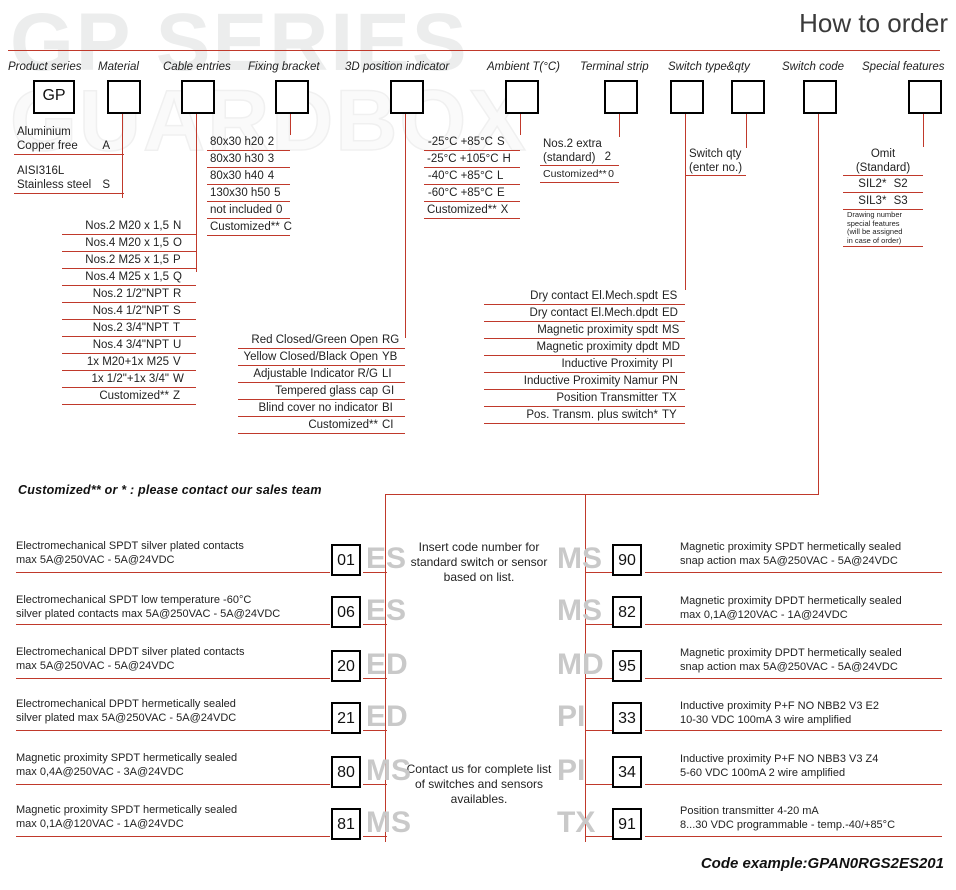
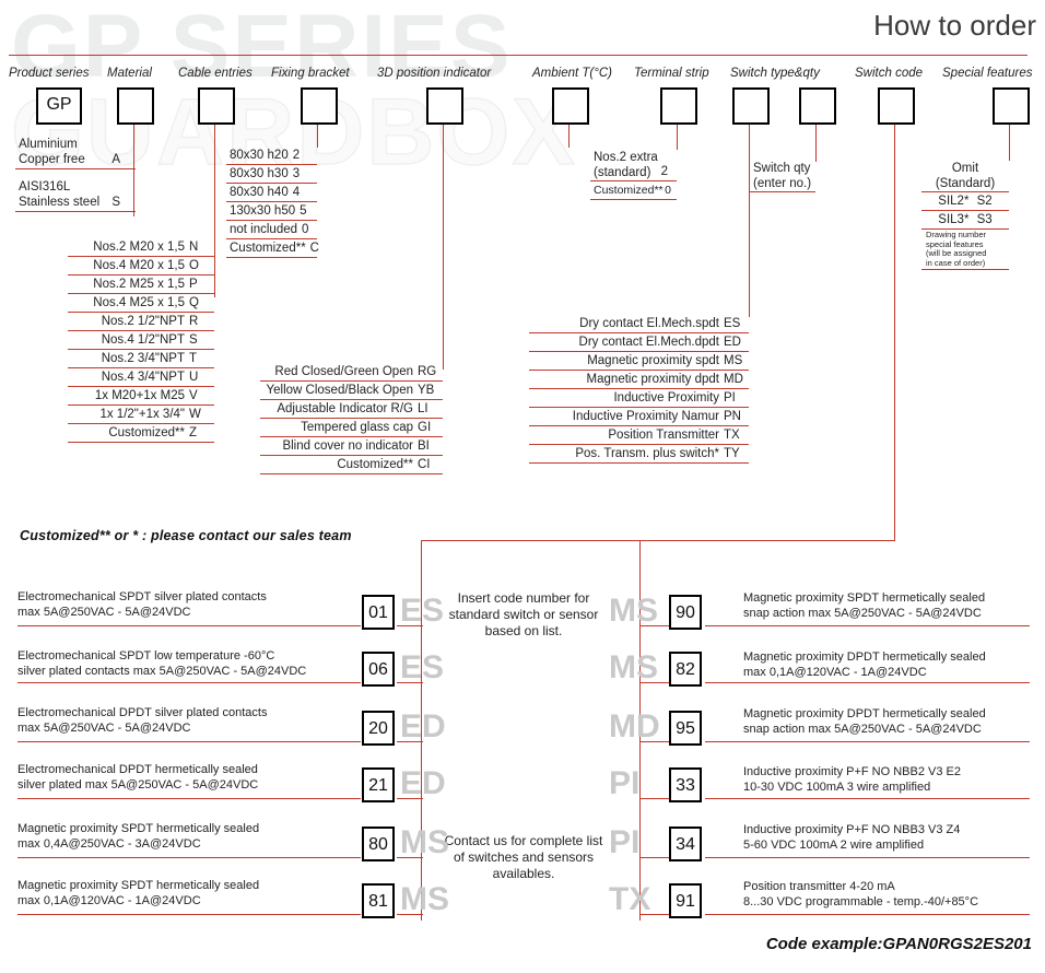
  GP SERIES
  GUARDBOX
  How to order
  Product series
  Material
  Cable entries
  Fixing bracket
  3D position indicator
  Ambient T(°C)
  Terminal strip
  Switch type&qty
  Switch code
  Special features
  GP
  Aluminium
  Copper free
  A
  AISI316L
  Stainless steel
  S
  Nos.2 M20 x 1,5 N
  Nos.4 M20 x 1,5 O
  Nos.2 M25 x 1,5 P
  Nos.4 M25 x 1,5 Q
  Nos.2 1/2"NPT R
  Nos.4 1/2"NPT S
  Nos.2 3/4"NPT T
  Nos.4 3/4"NPT U
  1x M20+1x M25 V
  1x 1/2"+1x 3/4" W
  Customized** Z
  80x30 h20 2
  80x30 h30 3
  80x30 h40 4
  130x30 h50 5
  not included 0
  Customized** C
  Red Closed/Green Open RG
  Yellow Closed/Black Open YB
  Adjustable Indicator R/G LI
  Tempered glass cap GI
  Blind cover no indicator BI
  Customized** CI
- -25°C +85°C S
- -25°C +105°C H
- -40°C +85°C L
- -60°C +85°C E
- Customized** X
  Nos.2 extra
  (standard)
  2
  Customized**
  0
  Dry contact El.Mech.spdt ES
  Dry contact El.Mech.dpdt ED
  Magnetic proximity spdt MS
  Magnetic proximity dpdt MD
  Inductive Proximity PI
  Inductive Proximity Namur PN
  Position Transmitter TX
  Pos. Transm. plus switch* TY
  Switch qty
  (enter no.)
  Omit
  (Standard)
  SIL2* S2
  SIL3* S3
  Drawing number
  special features
  (will be assigned
  in case of order)
  Customized** or * : please contact our sales team
  Insert code number for standard switch or sensor based on list.
  Contact us for complete list of switches and sensors availables.
  Electromechanical SPDT silver plated contacts
  max 5A@250VAC - 5A@24VDC
  01
  ES
  Electromechanical SPDT low temperature -60°C
  silver plated contacts max 5A@250VAC - 5A@24VDC
  06
  ES
  Electromechanical DPDT silver plated contacts
  max 5A@250VAC - 5A@24VDC
  20
  ED
  Electromechanical DPDT hermetically sealed
  silver plated max 5A@250VAC - 5A@24VDC
  21
  ED
  Magnetic proximity SPDT hermetically sealed
  max 0,4A@250VAC - 3A@24VDC
  80
  MS
  Magnetic proximity SPDT hermetically sealed
  max 0,1A@120VAC - 1A@24VDC
  81
  MS
  MS
  90
  Magnetic proximity SPDT hermetically sealed
  snap action max 5A@250VAC - 5A@24VDC
  MS
  82
  Magnetic proximity DPDT hermetically sealed
  max 0,1A@120VAC - 1A@24VDC
  MD
  95
  Magnetic proximity DPDT hermetically sealed
  snap action max 5A@250VAC - 5A@24VDC
  PI
  33
  Inductive proximity P+F NO NBB2 V3 E2
  10-30 VDC 100mA 3 wire amplified
  PI
  34
  Inductive proximity P+F NO NBB3 V3 Z4
  5-60 VDC 100mA 2 wire amplified
  TX
  91
  Position transmitter 4-20 mA
  8...30 VDC programmable - temp.-40/+85°C
  Code example:GPAN0RGS2ES201
